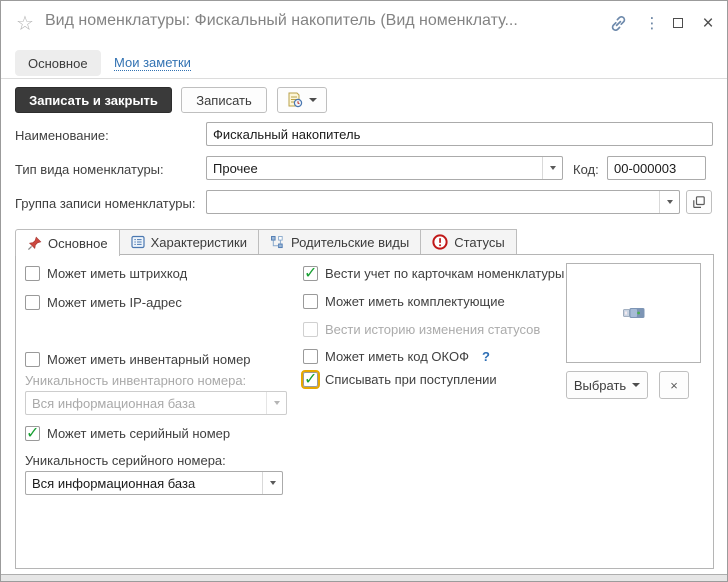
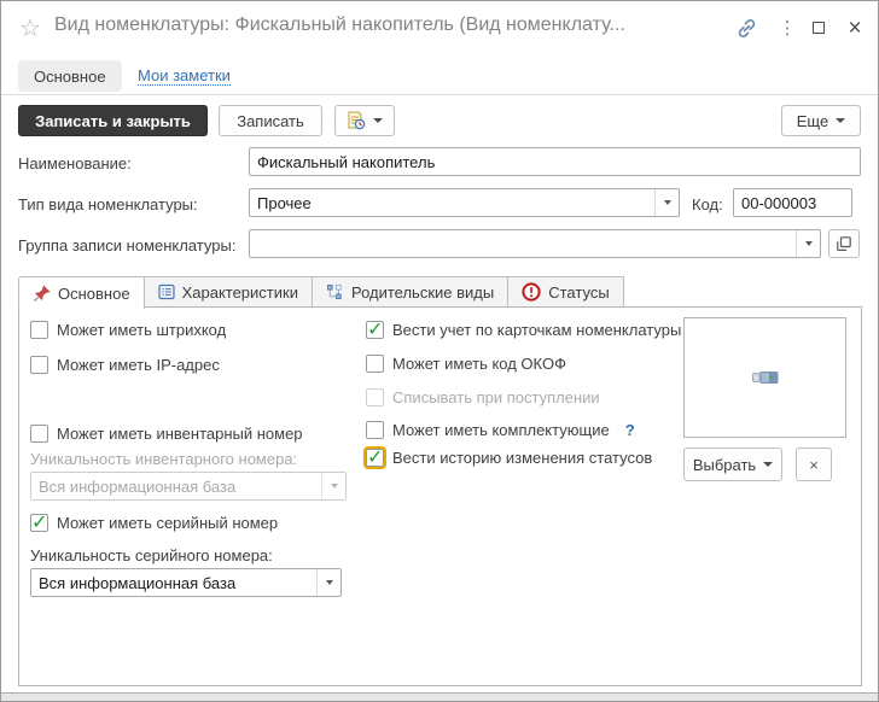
  ☆
  Вид номенклатуры: Фискальный накопитель (Вид номенклату...
  ⋮
  ×
  Основное
  Мои заметки
  Записать и закрыть
  Записать
+ Еще
  Наименование:
  Фискальный накопитель
  Тип вида номенклатуры:
  Прочее
  Код:
  00-000003
  Группа записи номенклатуры:
  Основное
  Характеристики
  Родительские виды
  Статусы
  Может иметь штрихкод
  Может иметь IP-адрес
  Может иметь инвентарный номер
  Уникальность инвентарного номера:
  Вся информационная база
  Может иметь серийный номер
  Уникальность серийного номера:
  Вся информационная база
  Вести учет по карточкам номенклатуры
- Может иметь комплектующие
+ Может иметь код ОКОФ
- Вести историю изменения статусов
+ Списывать при поступлении
- Может иметь код ОКОФ
+ Может иметь комплектующие
  ?
- Списывать при поступлении
+ Вести историю изменения статусов
  Выбрать
  ×
